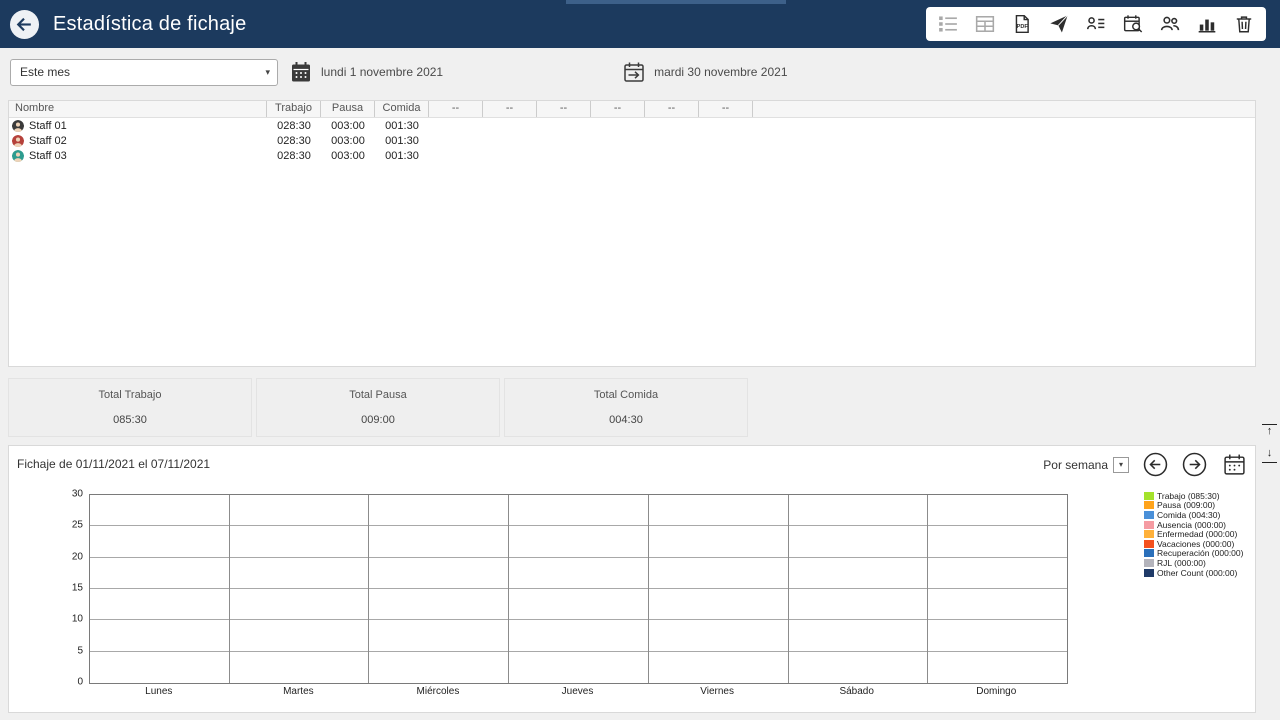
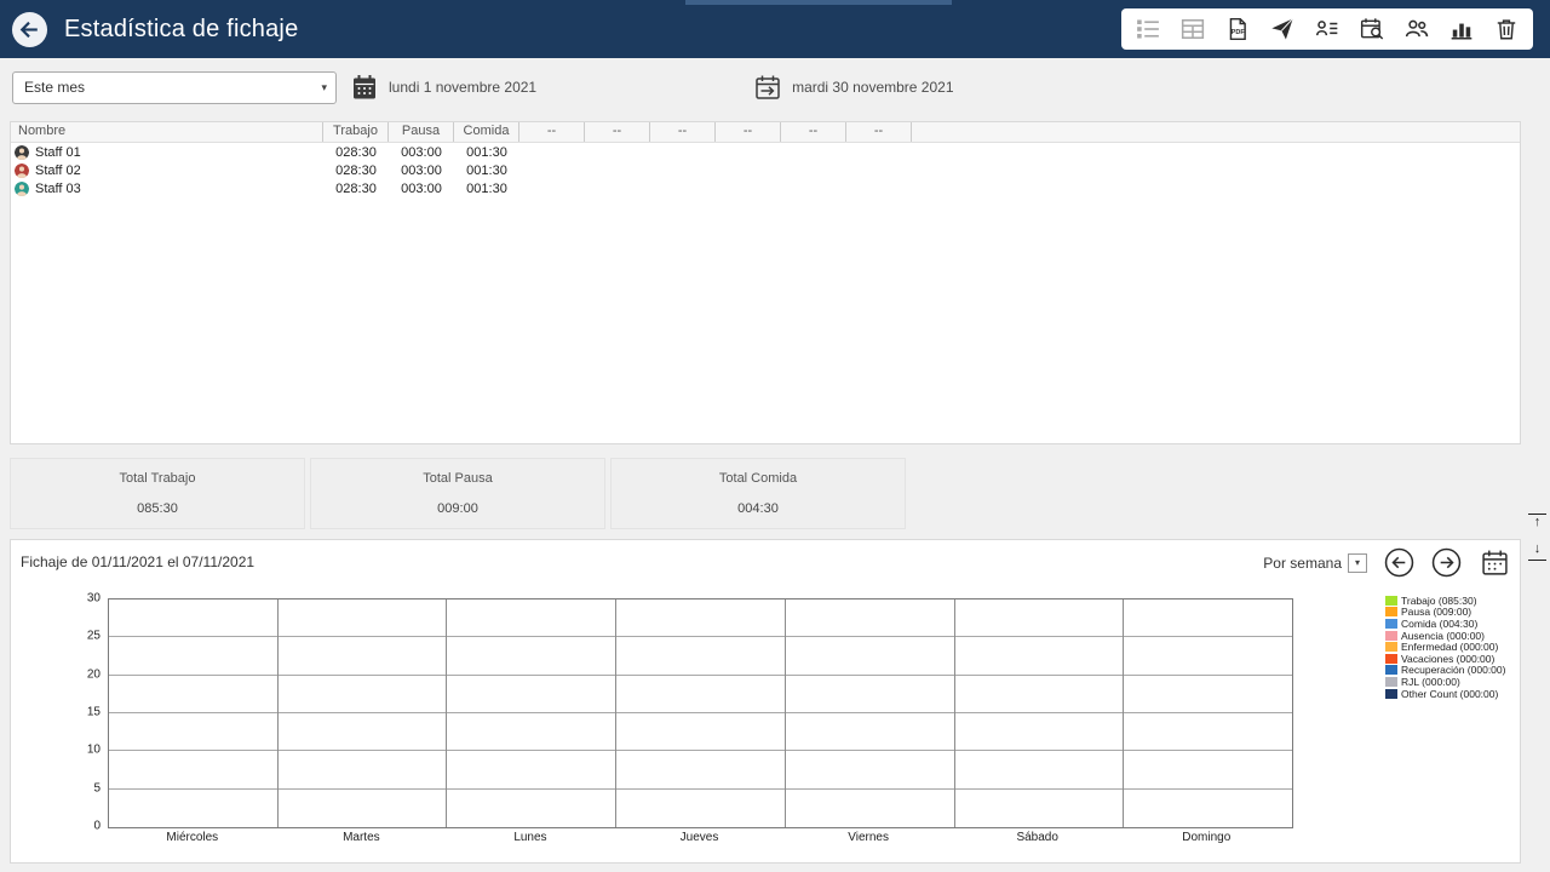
  Estadística de fichaje
  Este mes
  ▾
  lundi 1 novembre 2021
  mardi 30 novembre 2021
  Nombre
  Trabajo
  Pausa
  Comida
  --
  --
  --
  --
  --
  --
  Staff 01
  028:30
  003:00
  001:30
  Staff 02
  028:30
  003:00
  001:30
  Staff 03
  028:30
  003:00
  001:30
  Total Trabajo
  085:30
  Total Pausa
  009:00
  Total Comida
  004:30
  Fichaje de 01/11/2021 el 07/11/2021
  Por semana
  ▾
  0
  5
  10
  15
  20
  25
  30
- Lunes
+ Miércoles
  Martes
- Miércoles
+ Lunes
  Jueves
  Viernes
  Sábado
  Domingo
  Trabajo (085:30)
  Pausa (009:00)
  Comida (004:30)
  Ausencia (000:00)
  Enfermedad (000:00)
  Vacaciones (000:00)
  Recuperación (000:00)
  RJL (000:00)
  Other Count (000:00)
  ↑
  ↓
